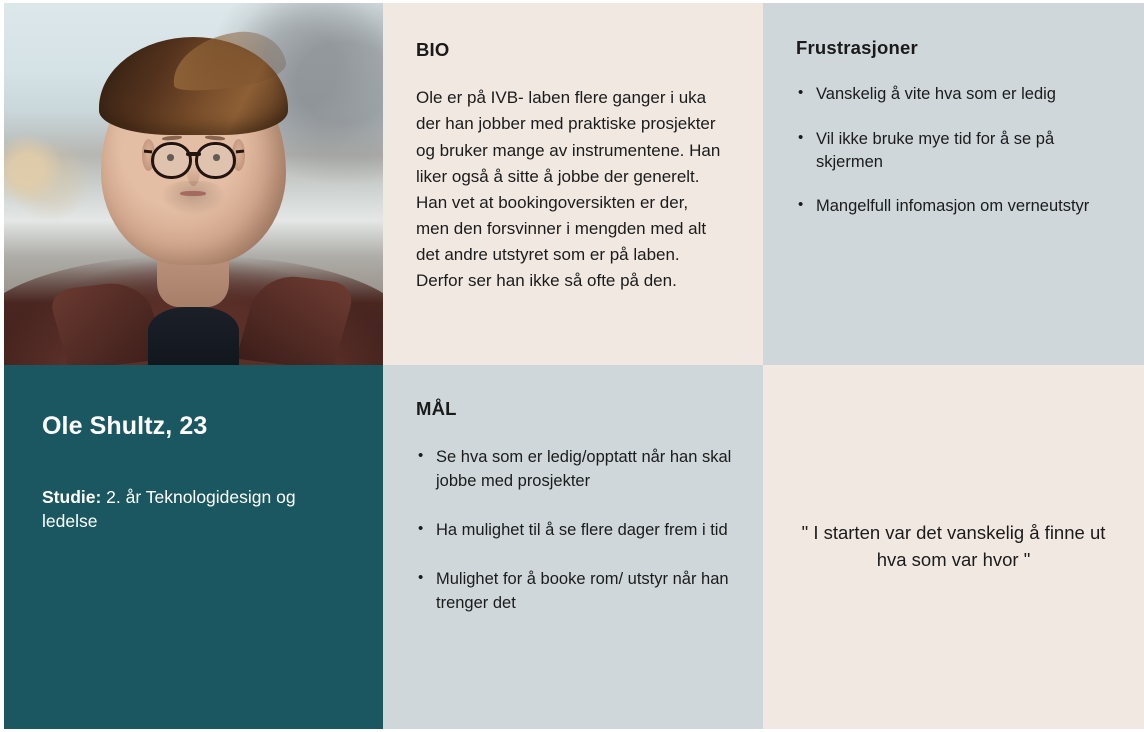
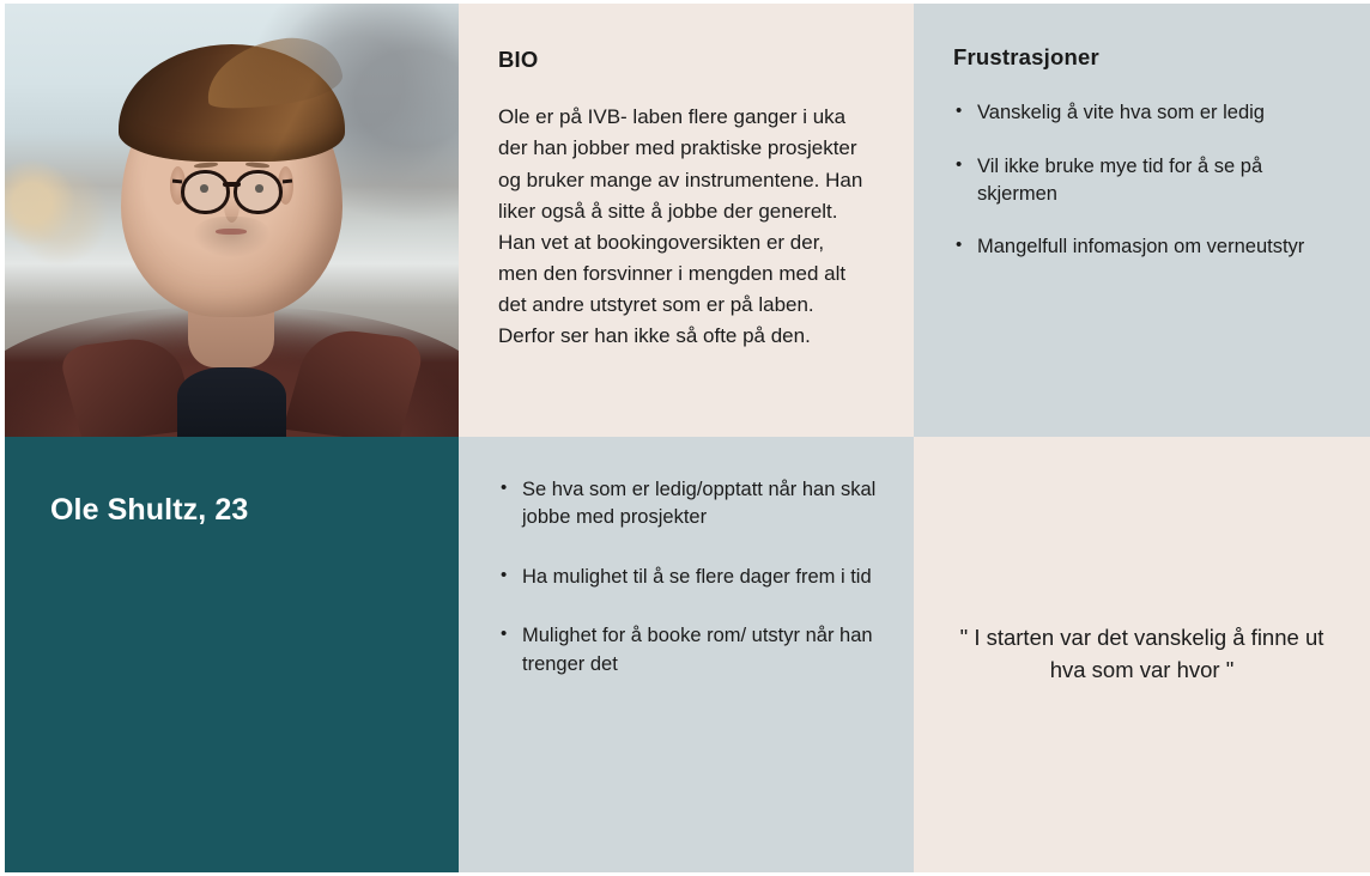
  BIO
  Ole er på IVB- laben flere ganger i uka der han jobber med praktiske prosjekter og bruker mange av instrumentene. Han liker også å sitte å jobbe der generelt. Han vet at bookingoversikten er der, men den forsvinner i mengden med alt det andre utstyret som er på laben. Derfor ser han ikke så ofte på den.
  Frustrasjoner
  Vanskelig å vite hva som er ledig
  Vil ikke bruke mye tid for å se på skjermen
  Mangelfull infomasjon om verneutstyr
  Ole Shultz, 23
- Studie: 2. år Teknologidesign og ledelse
- MÅL
  Se hva som er ledig/opptatt når han skal jobbe med prosjekter
  Ha mulighet til å se flere dager frem i tid
  Mulighet for å booke rom/ utstyr når han trenger det
  " I starten var det vanskelig å finne ut hva som var hvor "
